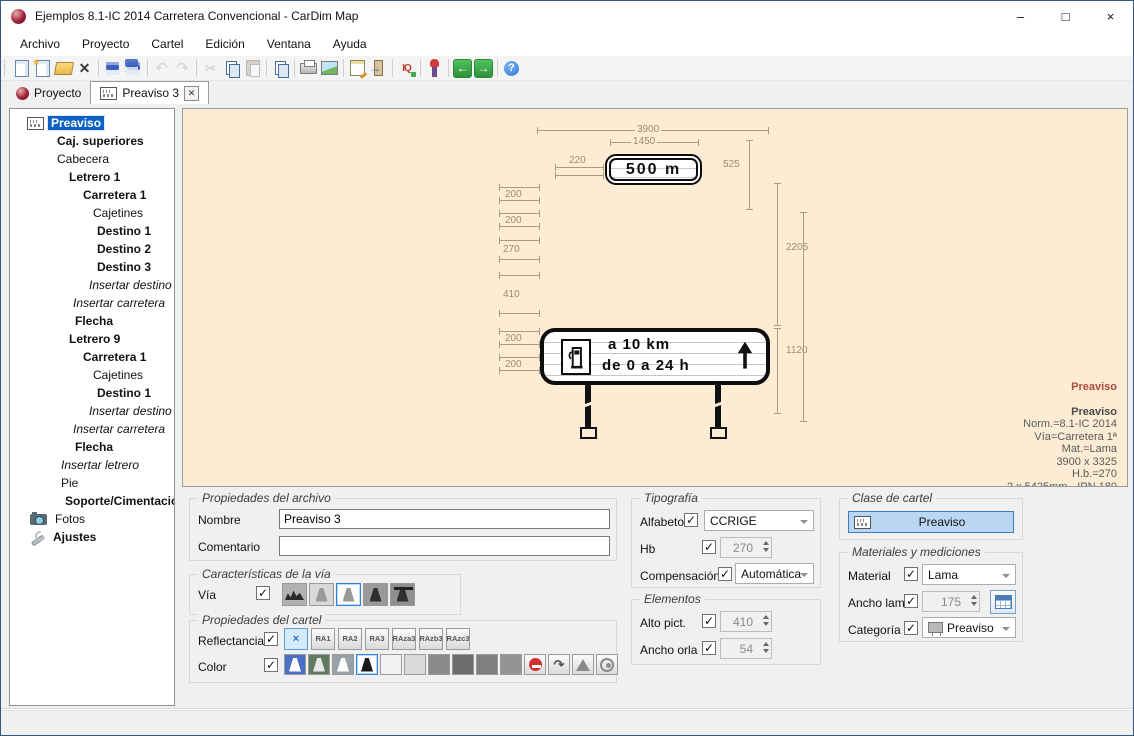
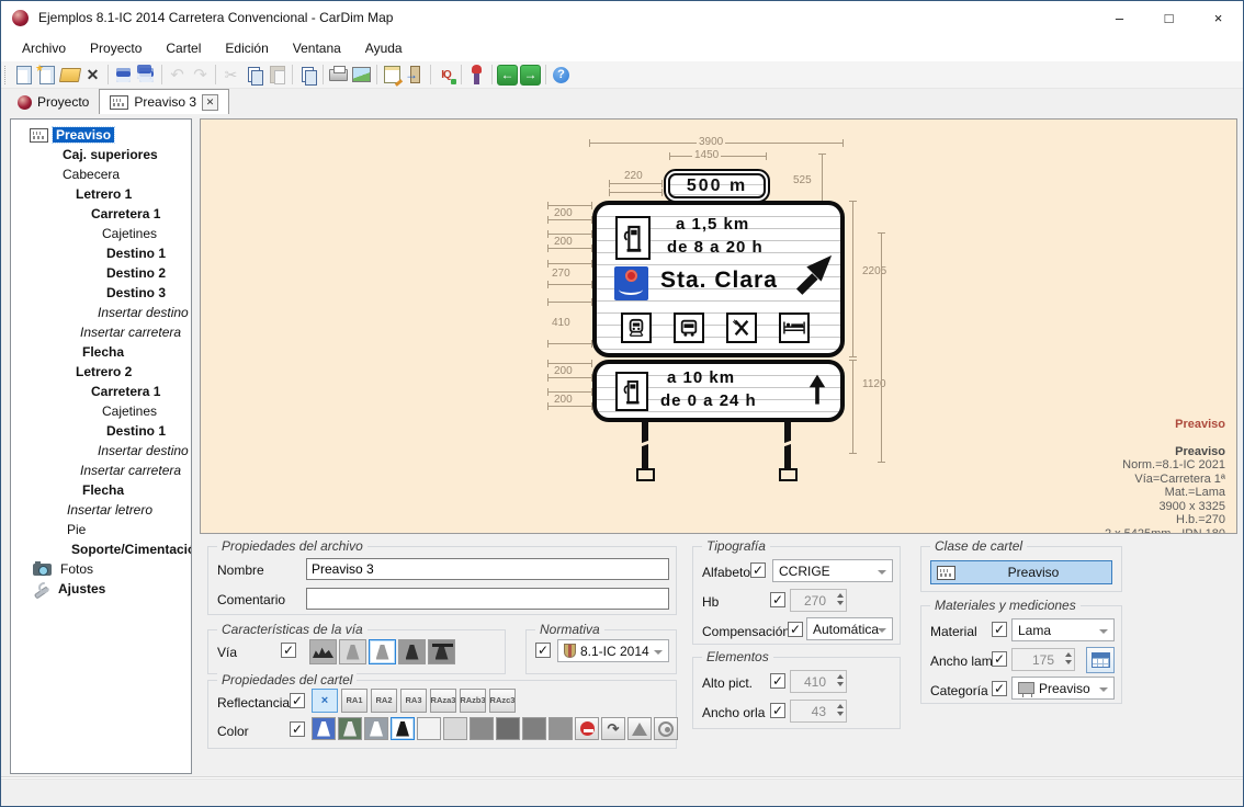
  Ejemplos 8.1-IC 2014 Carretera Convencional - CarDim Map
  –
  □
  ×
  Archivo
  Proyecto
  Cartel
  Edición
  Ventana
  Ayuda
  Proyecto
  Preaviso 3
  ✕
  Preaviso
  Caj. superiores
  Cabecera
  Letrero 1
  Carretera 1
  Cajetines
  Destino 1
  Destino 2
  Destino 3
  Insertar destino
  Insertar carretera
  Flecha
- Letrero 9
+ Letrero 2
  Carretera 1
  Cajetines
  Destino 1
  Insertar destino
  Insertar carretera
  Flecha
  Insertar letrero
  Pie
  Soporte/Cimentaci
  Fotos
  Ajustes
  3900
  1450
  220
  525
  200
  200
  270
  410
  200
  200
  2205
  1120
  500 m
+ a 1,5 km
+ de 8 a 20 h
+ Sta. Clara
  a 10 km
  de 0 a 24 h
  Preaviso
  Preaviso
- Norm.=8.1-IC 2014
+ Norm.=8.1-IC 2021
  Vía=Carretera 1ª
  Mat.=Lama
  3900 x 3325
  H.b.=270
  Propiedades del archivo
  Nombre
  Preaviso 3
  Comentario
  Características de la vía
  Vía
+ Normativa
+ 8.1-IC 2014
  Propiedades del cartel
  Reflectancia
  ×
  RA1
  RA2
  RA3
  RAza3
  RAzb3
  RAzc3
  Color
  Tipografía
  Alfabeto
  CCRIGE
  Hb
  270
  Compensación
  Automática
  Elementos
  Alto pict.
  410
  Ancho orla
- 54
+ 43
  Clase de cartel
  Preaviso
  Materiales y mediciones
  Material
  Lama
  Ancho lam
  175
  Categoría
  Preaviso
